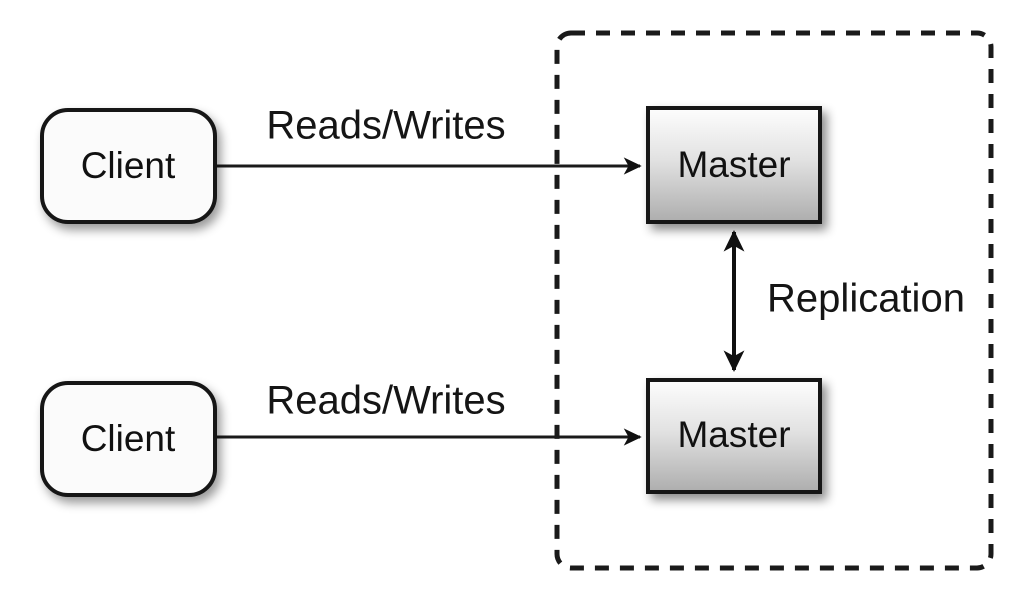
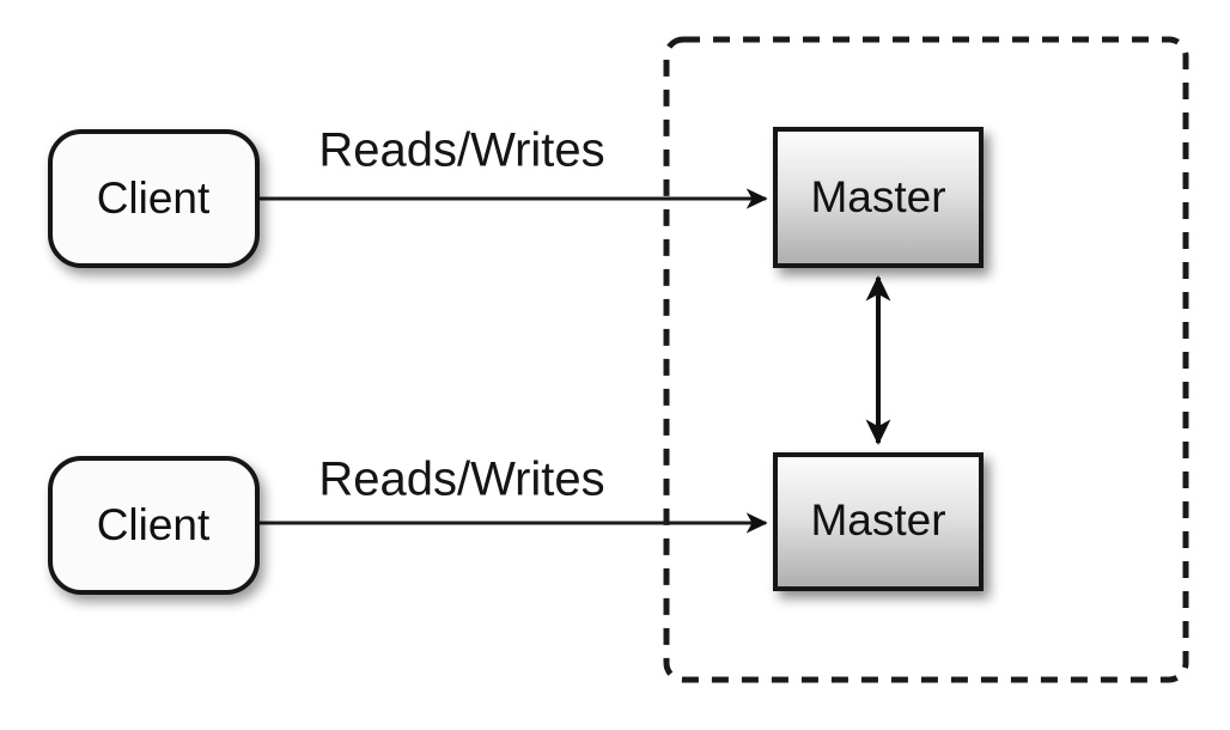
  Master
  Master
  Client
  Client
  Reads/Writes
  Reads/Writes
- Replication
